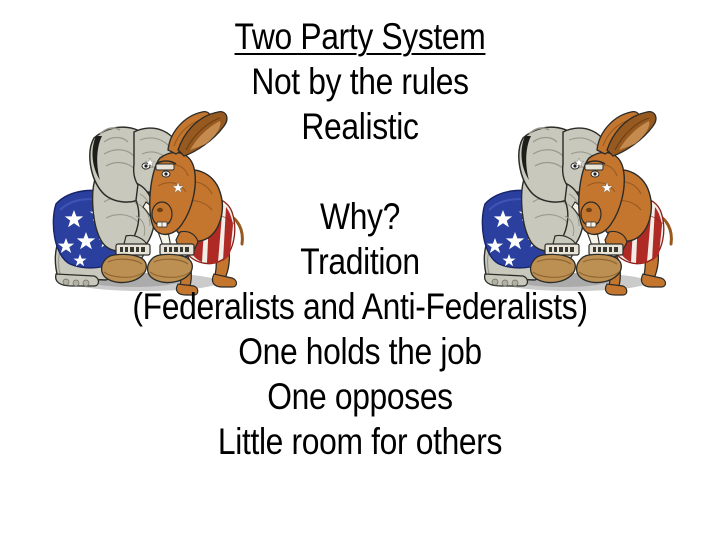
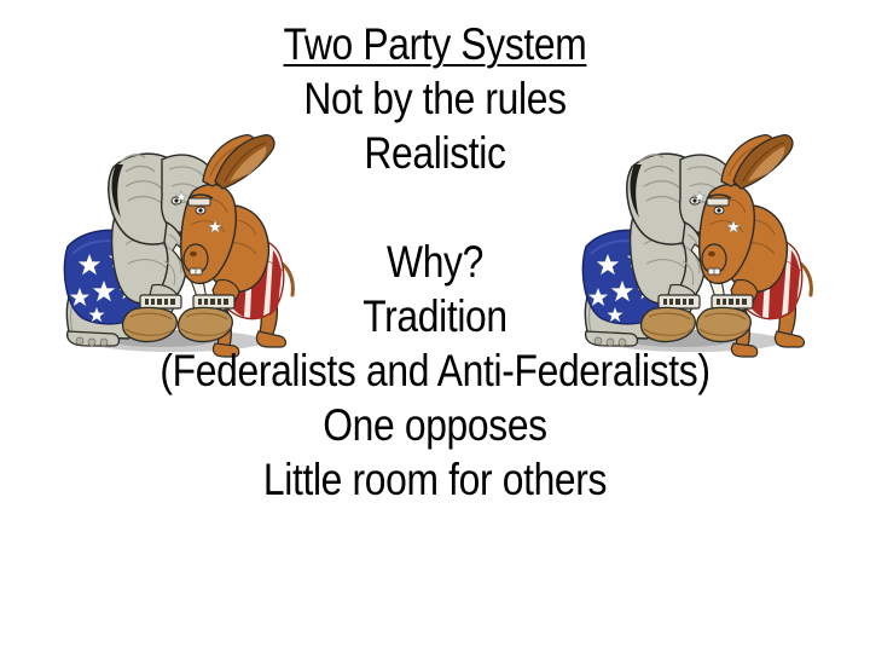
  Two Party System
  Not by the rules
  Realistic
  Why?
  Tradition
  (Federalists and Anti-Federalists)
- One holds the job
  One opposes
  Little room for others
